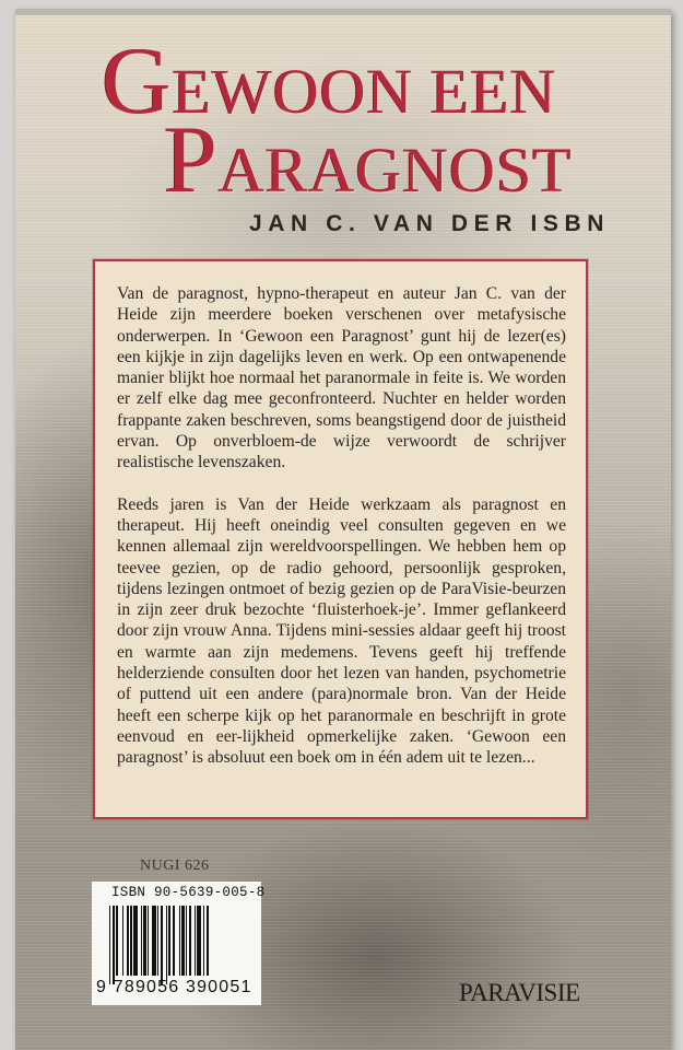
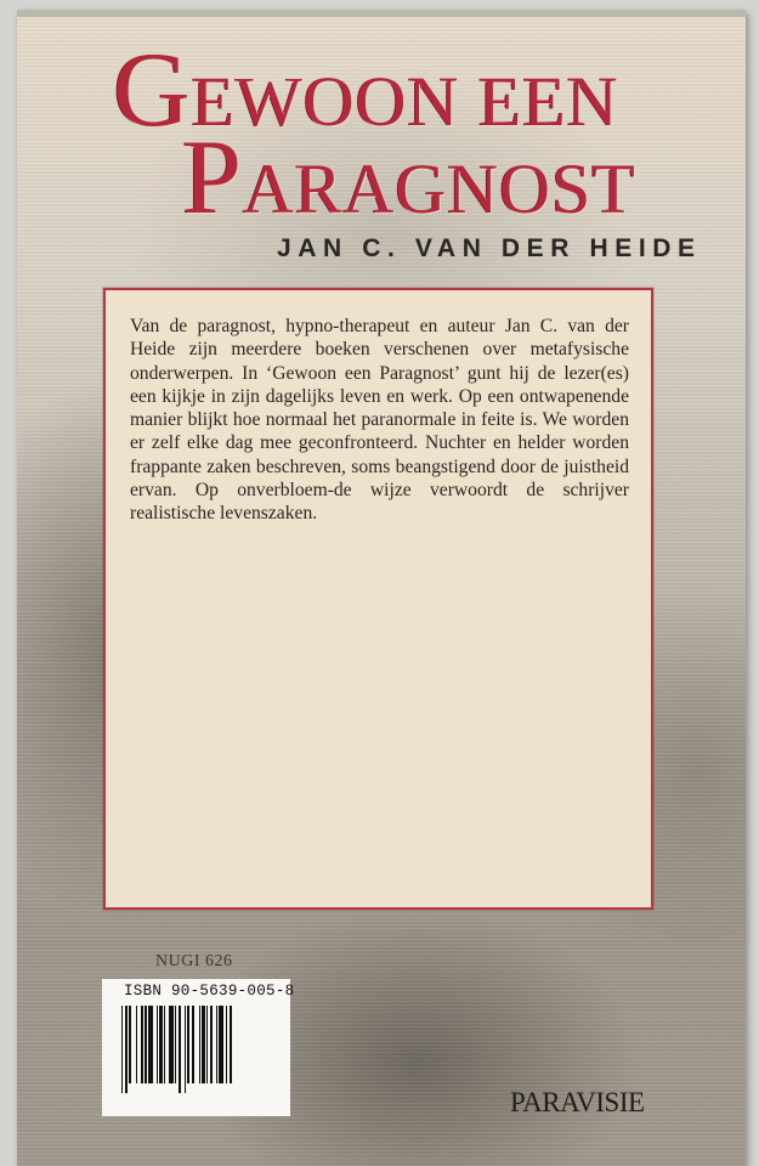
  GEWOON EEN
  PARAGNOST
- JAN C. VAN DER ISBN
+ JAN C. VAN DER HEIDE
  Van de paragnost, hypno-therapeut en auteur Jan C. van der Heide zijn meerdere boeken verschenen over metafysische onderwerpen. In ‘Gewoon een Paragnost’ gunt hij de lezer(es) een kijkje in zijn dagelijks leven en werk. Op een ontwapenende manier blijkt hoe normaal het paranormale in feite is. We worden er zelf elke dag mee geconfronteerd. Nuchter en helder worden frappante zaken beschreven, soms beangstigend door de juistheid ervan. Op onverbloem-de wijze verwoordt de schrijver realistische levenszaken.
- Reeds jaren is Van der Heide werkzaam als paragnost en therapeut. Hij heeft oneindig veel consulten gegeven en we kennen allemaal zijn wereldvoorspellingen. We hebben hem op teevee gezien, op de radio gehoord, persoonlijk gesproken, tijdens lezingen ontmoet of bezig gezien op de ParaVisie-beurzen in zijn zeer druk bezochte ‘fluisterhoek-je’. Immer geflankeerd door zijn vrouw Anna. Tijdens mini-sessies aldaar geeft hij troost en warmte aan zijn medemens. Tevens geeft hij treffende helderziende consulten door het lezen van handen, psychometrie of puttend uit een andere (para)normale bron. Van der Heide heeft een scherpe kijk op het paranormale en beschrijft in grote eenvoud en eer-lijkheid opmerkelijke zaken. ‘Gewoon een paragnost’ is absoluut een boek om in één adem uit te lezen...
  NUGI 626
  ISBN 90-5639-005-8
- 9 789056 390051
  PARAVISIE
